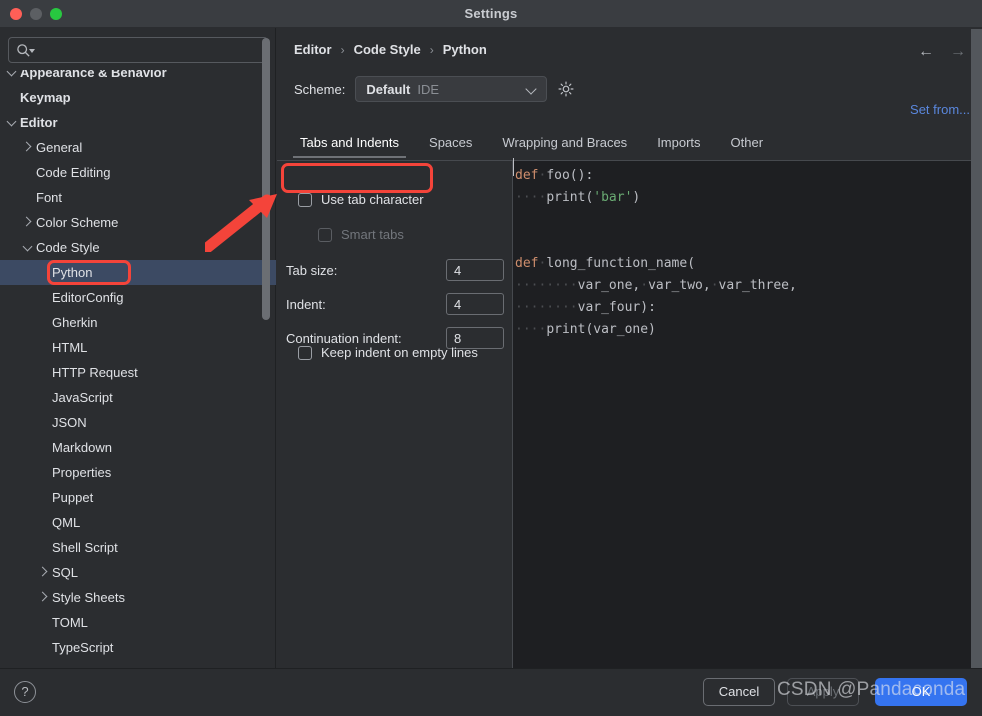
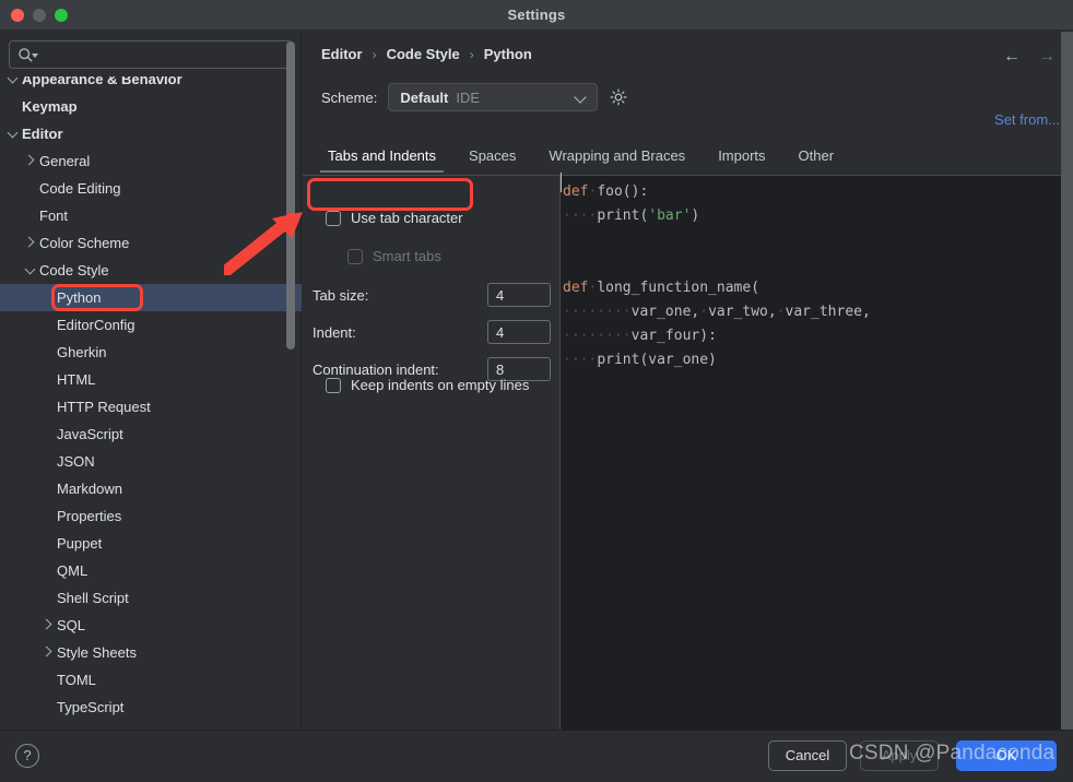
  Settings
  Appearance & Behavior
  Keymap
  Editor
  General
  Code Editing
  Font
  Color Scheme
  Code Style
  Python
  EditorConfig
  Gherkin
  HTML
  HTTP Request
  JavaScript
  JSON
  Markdown
  Properties
  Puppet
  QML
  Shell Script
  SQL
  Style Sheets
  TOML
  TypeScript
  Editor
  ›
  Code Style
  ›
  Python
  ←
  →
  Scheme:
  Default
  IDE
  Set from...
  Tabs and Indents
  Spaces
  Wrapping and Braces
  Imports
  Other
  Use tab character
  Smart tabs
  Tab size:
  4
  Indent:
  4
  Continuation indent:
  8
- Keep indent on empty lines
+ Keep indents on empty lines
  def·foo():
  ····print('bar')
  def·long_function_name(
  ········var_one,·var_two,·var_three,
  ········var_four):
  ····print(var_one)
  ?
  Cancel
  Apply
  OK
  CSDN @Pandaconda
